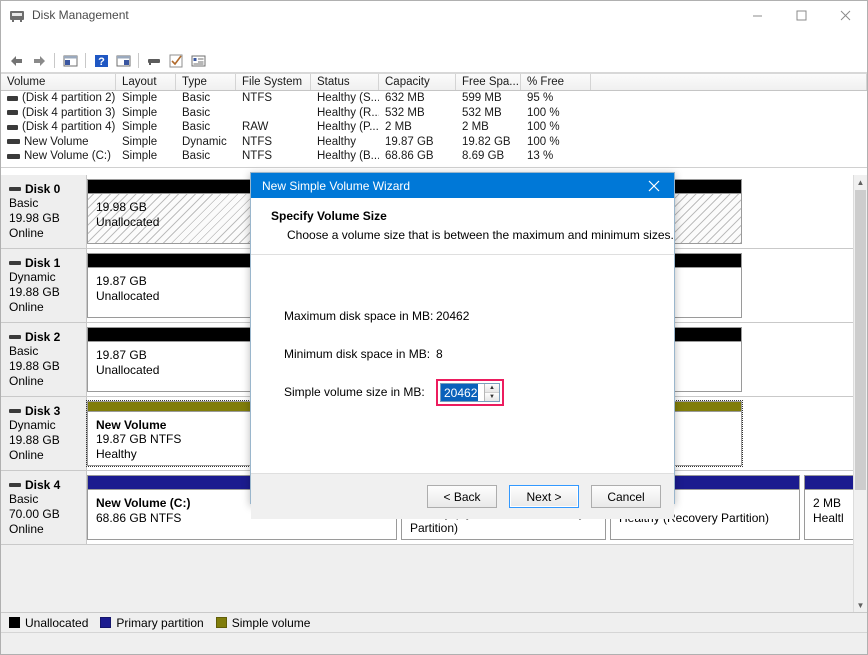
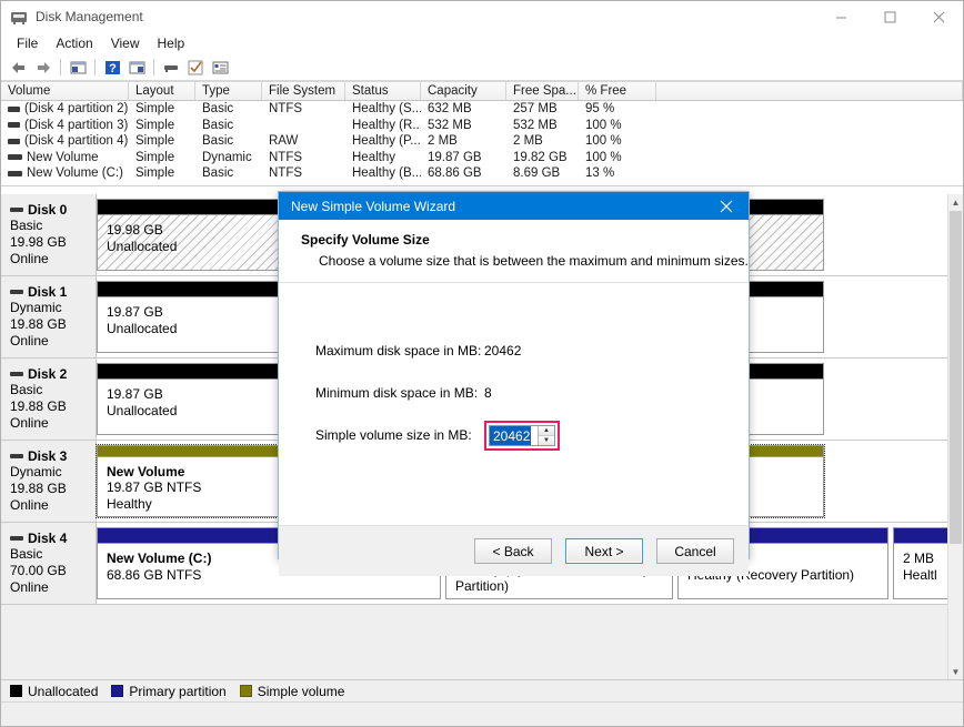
  Disk Management
+ File
+ Action
+ View
+ Help
  ?
  Volume
  Layout
  Type
  File System
  Status
  Capacity
  Free Spa...
  % Free
  (Disk 4 partition 2)
  Simple
  Basic
  NTFS
  Healthy (S...
  632 MB
- 599 MB
+ 257 MB
  95 %
  (Disk 4 partition 3)
  Simple
  Basic
  Healthy (R..
  532 MB
  532 MB
  100 %
  (Disk 4 partition 4)
  Simple
  Basic
  RAW
  Healthy (P...
  2 MB
  2 MB
  100 %
  New Volume
  Simple
  Dynamic
  NTFS
  Healthy
  19.87 GB
  19.82 GB
  100 %
  New Volume (C:)
  Simple
  Basic
  NTFS
  Healthy (B...
  68.86 GB
  8.69 GB
  13 %
  Disk 0
  Basic
  19.98 GB
  Online
  19.98 GB
  Unallocated
  Disk 1
  Dynamic
  19.88 GB
  Online
  19.87 GB
  Unallocated
  Disk 2
  Basic
  19.88 GB
  Online
  19.87 GB
  Unallocated
  Disk 3
  Dynamic
  19.88 GB
  Online
  New Volume
  19.87 GB NTFS
  Healthy
  Disk 4
  Basic
  70.00 GB
  Online
  New Volume (C:)
  68.86 GB NTFS
  2 MB
  Healtl
  ▲
  ▼
  Unallocated
  Primary partition
  Simple volume
  New Simple Volume Wizard
  Specify Volume Size
  Choose a volume size that is between the maximum and minimum sizes.
  Maximum disk space in MB:
  20462
  Minimum disk space in MB:
  8
  Simple volume size in MB:
  20462
  < Back
  Next >
  Cancel
